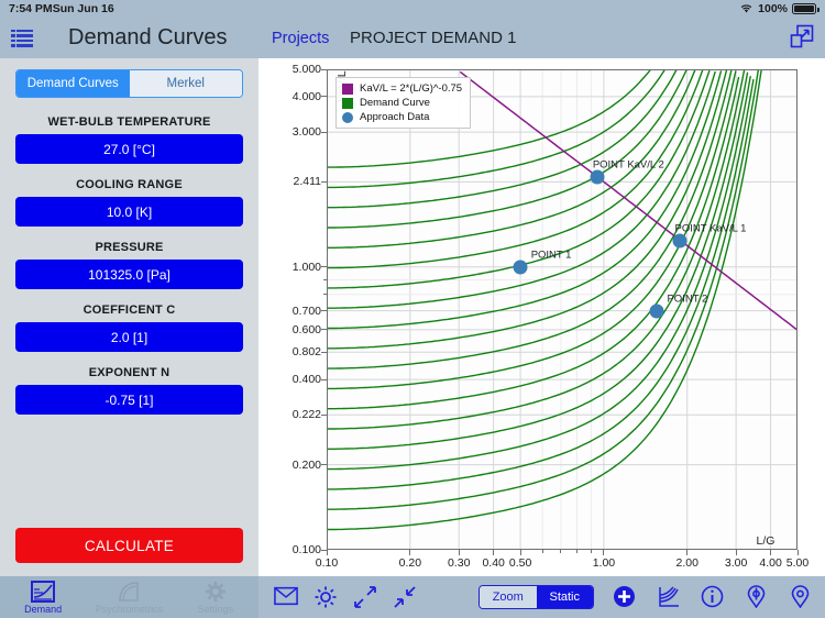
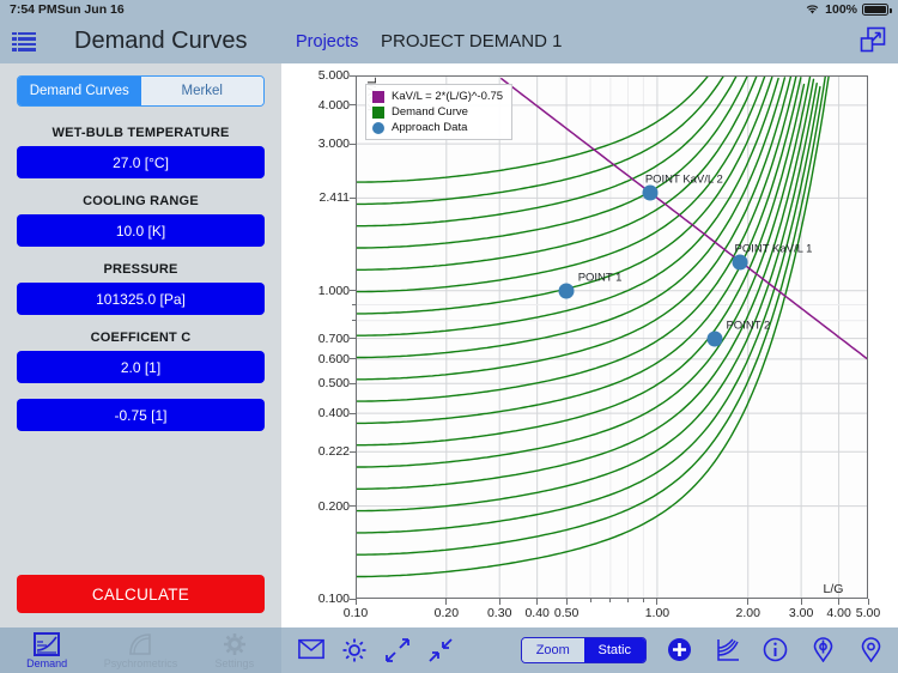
  7:54 PM
  Sun Jun 16
  100%
  Demand Curves
  Projects
  PROJECT DEMAND 1
  Demand Curves
  Merkel
  WET-BULB TEMPERATURE
  27.0 [°C]
  COOLING RANGE
  10.0 [K]
  PRESSURE
  101325.0 [Pa]
  COEFFICENT C
  2.0 [1]
- EXPONENT N
  -0.75 [1]
  CALCULATE
  0.100
  0.200
  0.222
  0.400
- 0.802
+ 0.500
  0.600
  0.700
  1.000
  2.411
  3.000
  4.000
  5.000
  0.10
  0.20
  0.30
  0.40
  0.50
  1.00
  2.00
  3.00
  4.00
  5.00
  L/G
  KaV/L = 2*(L/G)^-0.75
  Demand Curve
  Approach Data
  POINT KaV/L 2
  POINT KaV/L 1
  POINT 1
  POINT 2
  Demand
  Zoom
  Static
